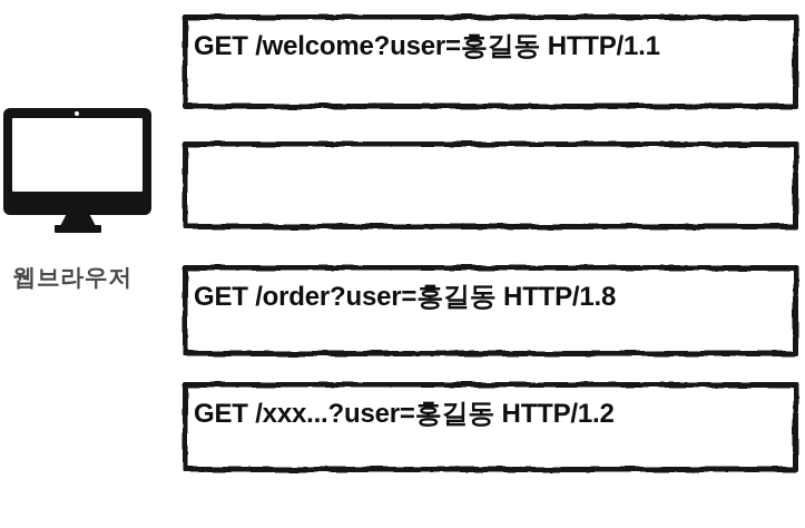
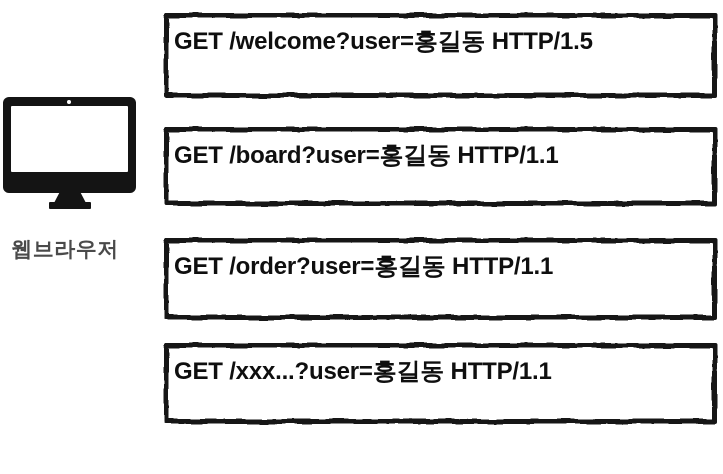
  웹브라우저
- GET /welcome?user=홍길동 HTTP/1.1
+ GET /welcome?user=홍길동 HTTP/1.5
+ GET /board?user=홍길동 HTTP/1.1
- GET /order?user=홍길동 HTTP/1.8
+ GET /order?user=홍길동 HTTP/1.1
- GET /xxx...?user=홍길동 HTTP/1.2
+ GET /xxx...?user=홍길동 HTTP/1.1
